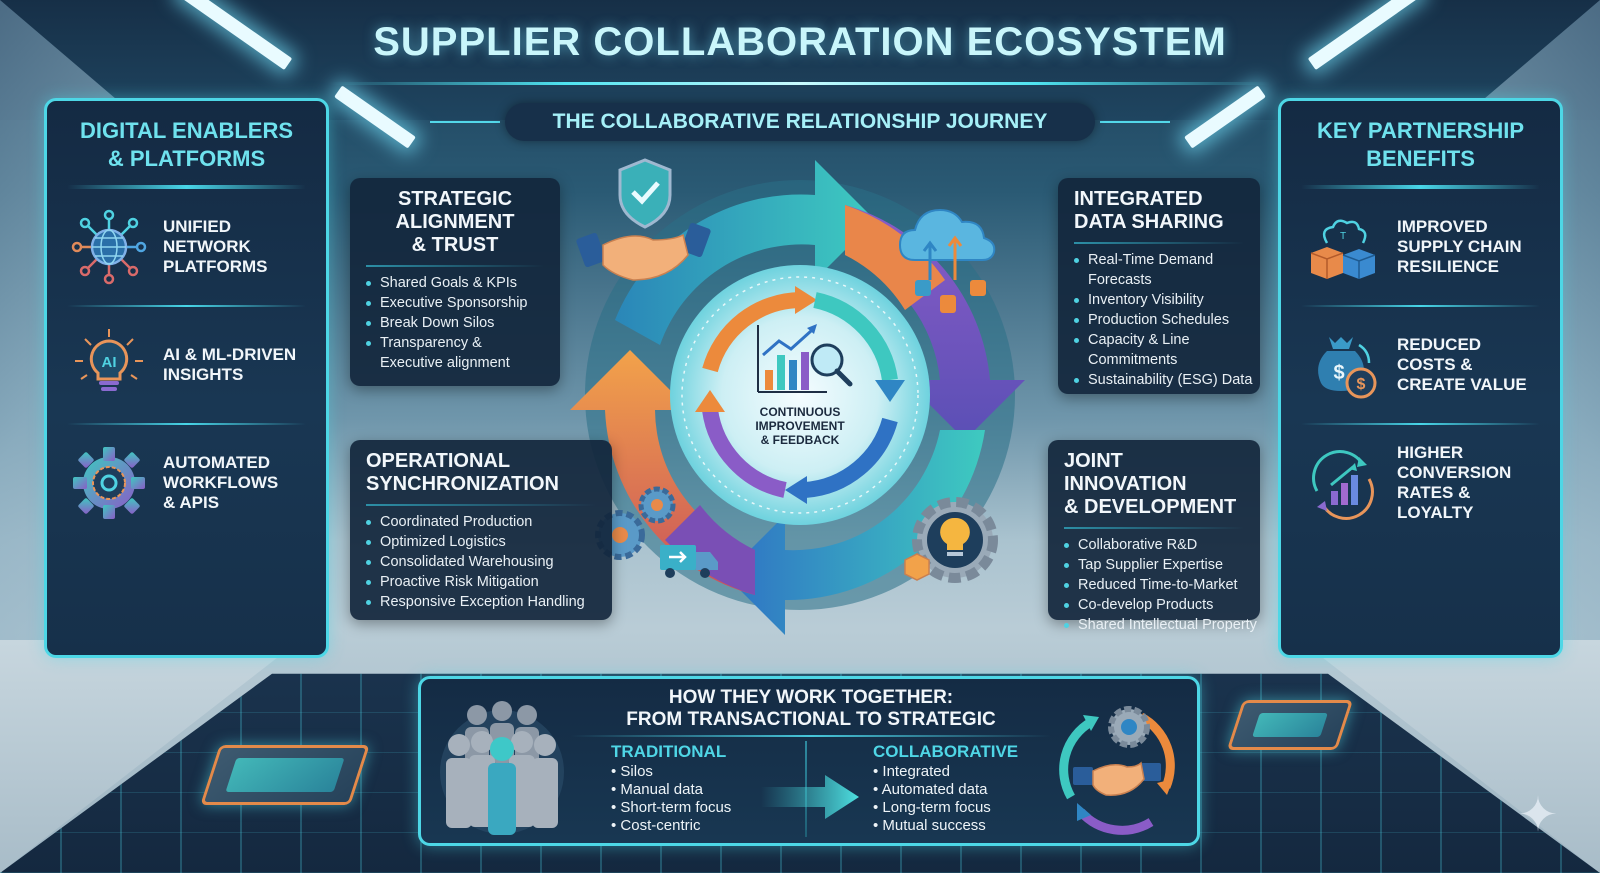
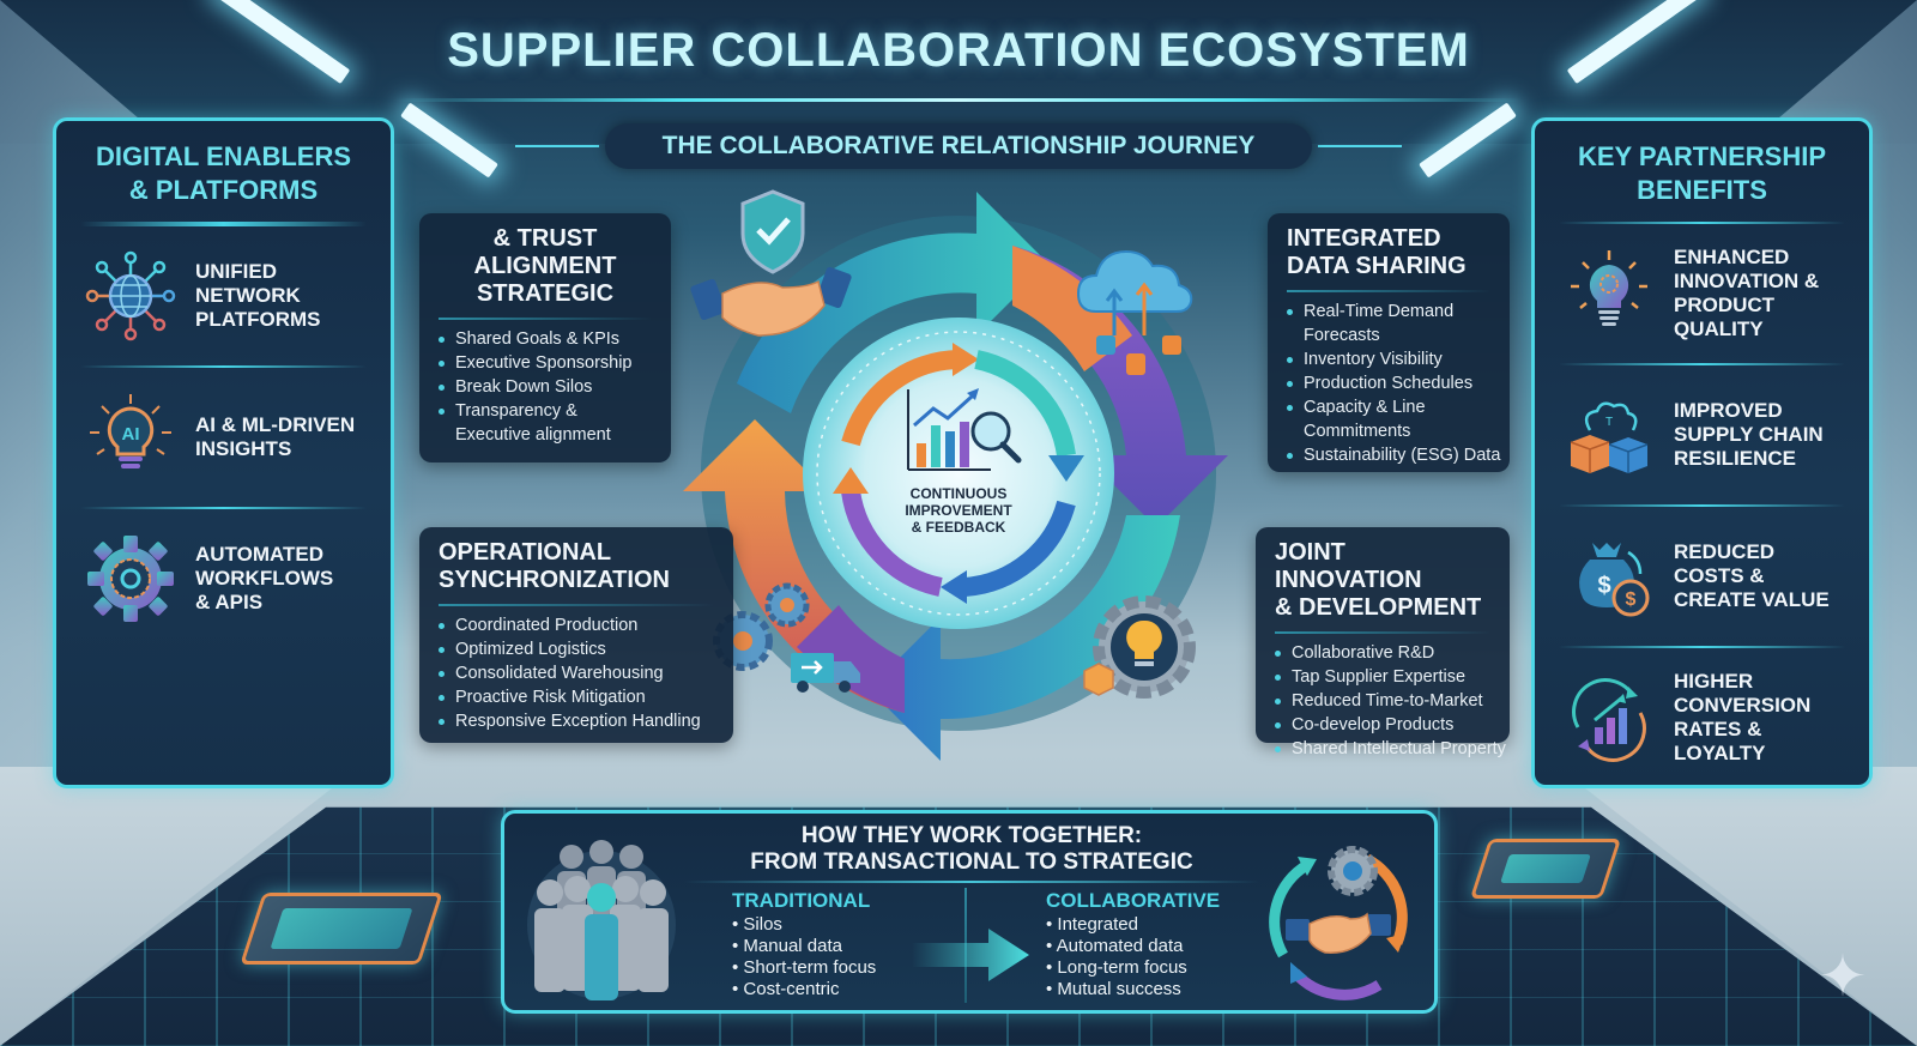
  ✦
  SUPPLIER COLLABORATION ECOSYSTEM
  THE COLLABORATIVE RELATIONSHIP JOURNEY
  DIGITAL ENABLERS
  & PLATFORMS
  UNIFIED
  NETWORK
  PLATFORMS
  AI
  AI & ML-DRIVEN
  INSIGHTS
  AUTOMATED
  WORKFLOWS
  & APIS
  KEY PARTNERSHIP
  BENEFITS
+ ENHANCED
+ INNOVATION &
+ PRODUCT
+ QUALITY
  T
  IMPROVED
  SUPPLY CHAIN
  RESILIENCE
  $
  $
  REDUCED
  COSTS &
  CREATE VALUE
  HIGHER
  CONVERSION
  RATES &
  LOYALTY
  CONTINUOUS
  IMPROVEMENT
  & FEEDBACK
- STRATEGIC
+ & TRUST
  ALIGNMENT
- & TRUST
+ STRATEGIC
  Shared Goals & KPIs
  Executive Sponsorship
  Break Down Silos
  Transparency & Executive alignment
  INTEGRATED
  DATA SHARING
  Real-Time Demand Forecasts
  Inventory Visibility
  Production Schedules
  Capacity & Line Commitments
  Sustainability (ESG) Data
  OPERATIONAL
  SYNCHRONIZATION
  Coordinated Production
  Optimized Logistics
  Consolidated Warehousing
  Proactive Risk Mitigation
  Responsive Exception Handling
  JOINT INNOVATION
  & DEVELOPMENT
  Collaborative R&D
  Tap Supplier Expertise
  Reduced Time-to-Market
  Co-develop Products
  Shared Intellectual Property
  HOW THEY WORK TOGETHER:
  FROM TRANSACTIONAL TO STRATEGIC
  TRADITIONAL
  Silos
  Manual data
  Short-term focus
  Cost-centric
  COLLABORATIVE
  Integrated
  Automated data
  Long-term focus
  Mutual success
